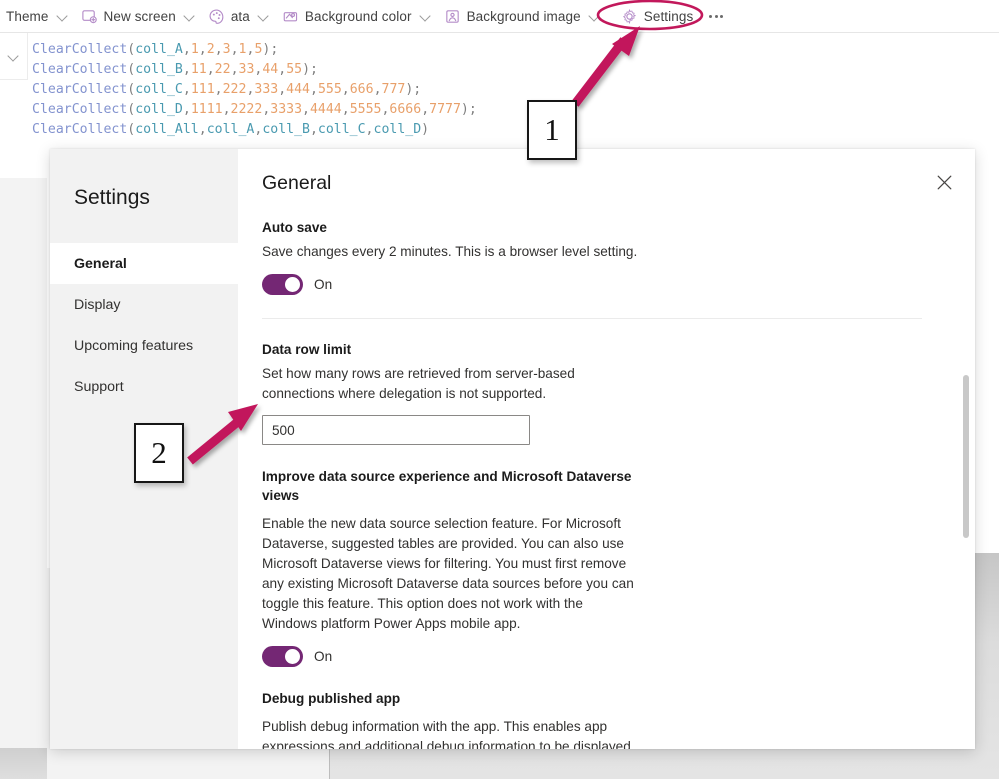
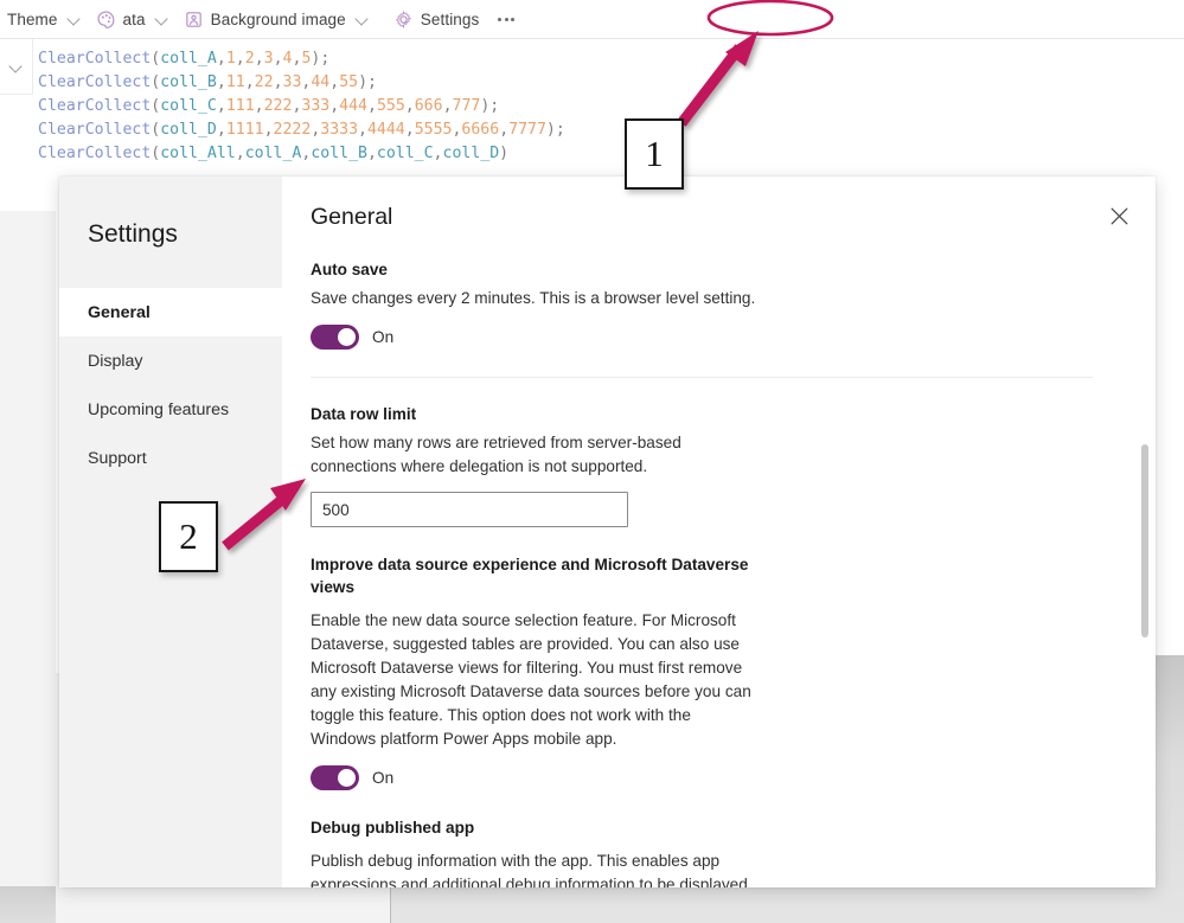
  Theme
- New screen
  ata
- Background color
  Background image
  Settings
- ClearCollect(coll_A,1,2,3,1,5);
+ ClearCollect(coll_A,1,2,3,4,5);
  ClearCollect(coll_B,11,22,33,44,55);
  ClearCollect(coll_C,111,222,333,444,555,666,777);
  ClearCollect(coll_D,1111,2222,3333,4444,5555,6666,7777);
  ClearCollect(coll_All,coll_A,coll_B,coll_C,coll_D)
  Settings
  General
  Display
  Upcoming features
  Support
  General
  Auto save
  Save changes every 2 minutes. This is a browser level setting.
  On
  Data row limit
  Set how many rows are retrieved from server-based connections where delegation is not supported.
  500
  Improve data source experience and Microsoft Dataverse views
  Enable the new data source selection feature. For Microsoft Dataverse, suggested tables are provided. You can also use Microsoft Dataverse views for filtering. You must first remove any existing Microsoft Dataverse data sources before you can toggle this feature. This option does not work with the Windows platform Power Apps mobile app.
  On
  Debug published app
  1
  2
